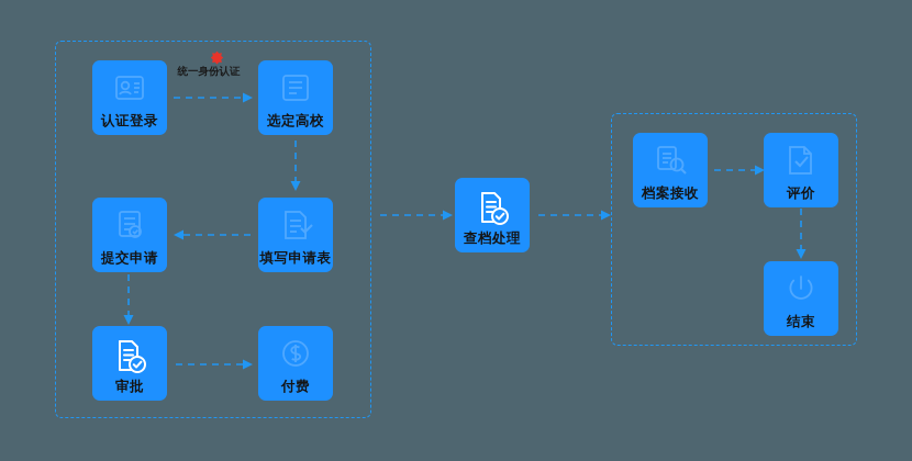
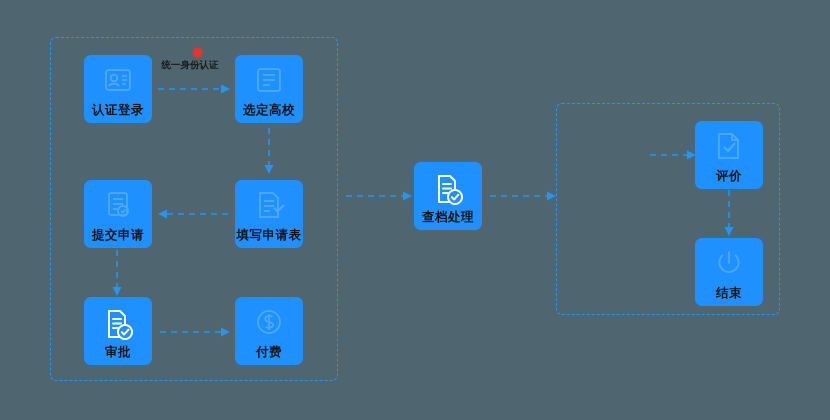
  统一身份认证
  认证登录
  选定高校
  填写申请表
  提交申请
  审批
  付费
  查档处理
- 档案接收
  评价
  结束
